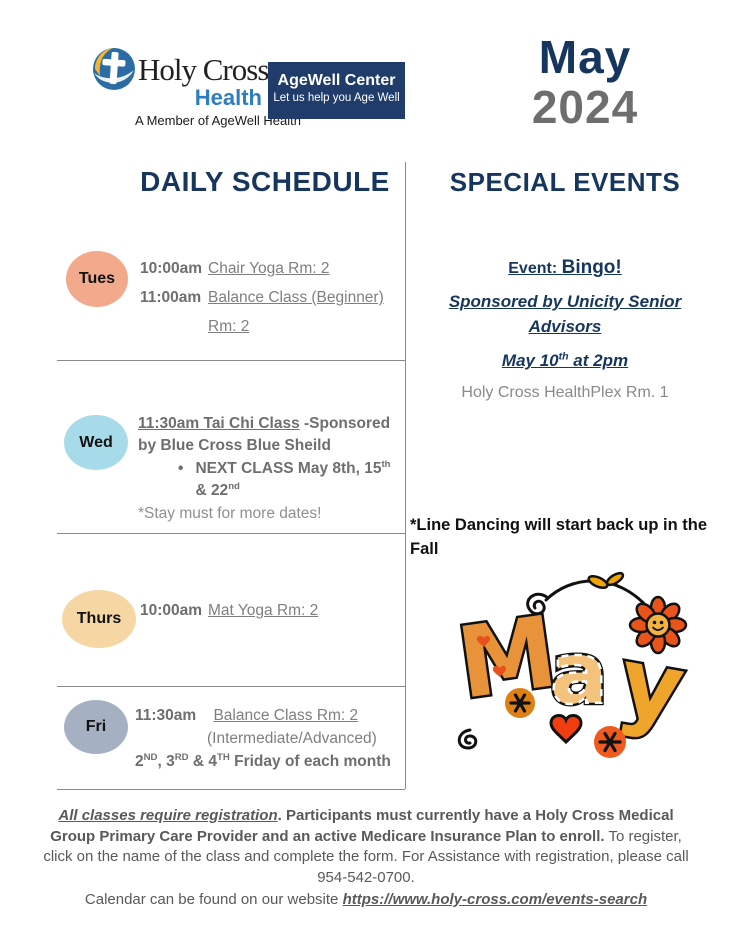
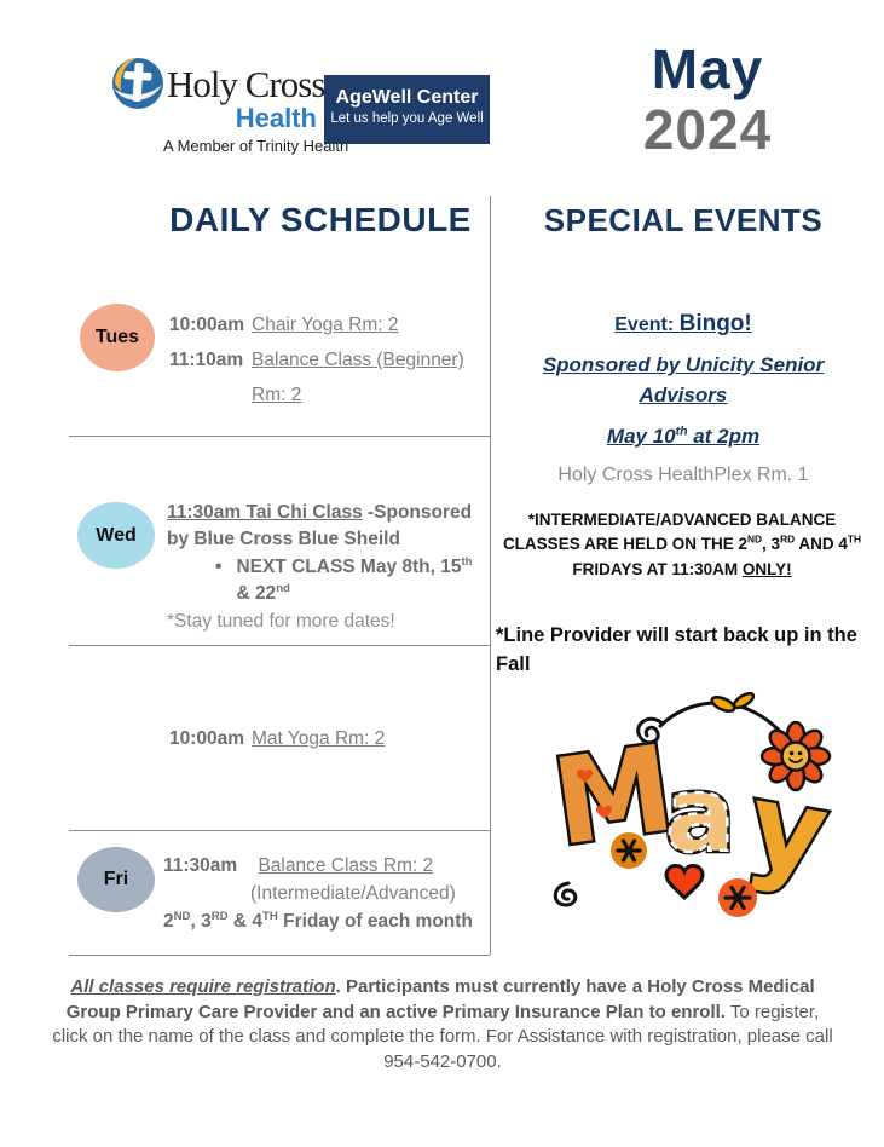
  Holy Cross
  Health
- A Member of AgeWell Health
+ A Member of Trinity Health
  AgeWell Center
  Let us help you Age Well
  May
  2024
  DAILY SCHEDULE
  SPECIAL EVENTS
  Tues
  10:00am
  Chair Yoga Rm: 2
- 11:00am
+ 11:10am
  Balance Class (Beginner)
  Rm: 2
  Wed
  11:30am Tai Chi Class -Sponsored by Blue Cross Blue Sheild
  •
  NEXT CLASS May 8th, 15th & 22nd
- *Stay must for more dates!
+ *Stay tuned for more dates!
- Thurs
  10:00am
  Mat Yoga Rm: 2
  Fri
  11:30am Balance Class Rm: 2
  (Intermediate/Advanced)
  2ND, 3RD & 4TH Friday of each month
  Event: Bingo!
  Sponsored by Unicity Senior Advisors
  May 10th at 2pm
  Holy Cross HealthPlex Rm. 1
+ *INTERMEDIATE/ADVANCED BALANCE CLASSES ARE HELD ON THE 2ND, 3RD AND 4TH FRIDAYS AT 11:30AM ONLY!
- *Line Dancing will start back up in the Fall
+ *Line Provider will start back up in the Fall
  a
- All classes require registration. Participants must currently have a Holy Cross Medical Group Primary Care Provider and an active Medicare Insurance Plan to enroll. To register, click on the name of the class and complete the form. For Assistance with registration, please call 954-542-0700.
+ All classes require registration. Participants must currently have a Holy Cross Medical Group Primary Care Provider and an active Primary Insurance Plan to enroll. To register, click on the name of the class and complete the form. For Assistance with registration, please call 954-542-0700.
- Calendar can be found on our website https://www.holy-cross.com/events-search
